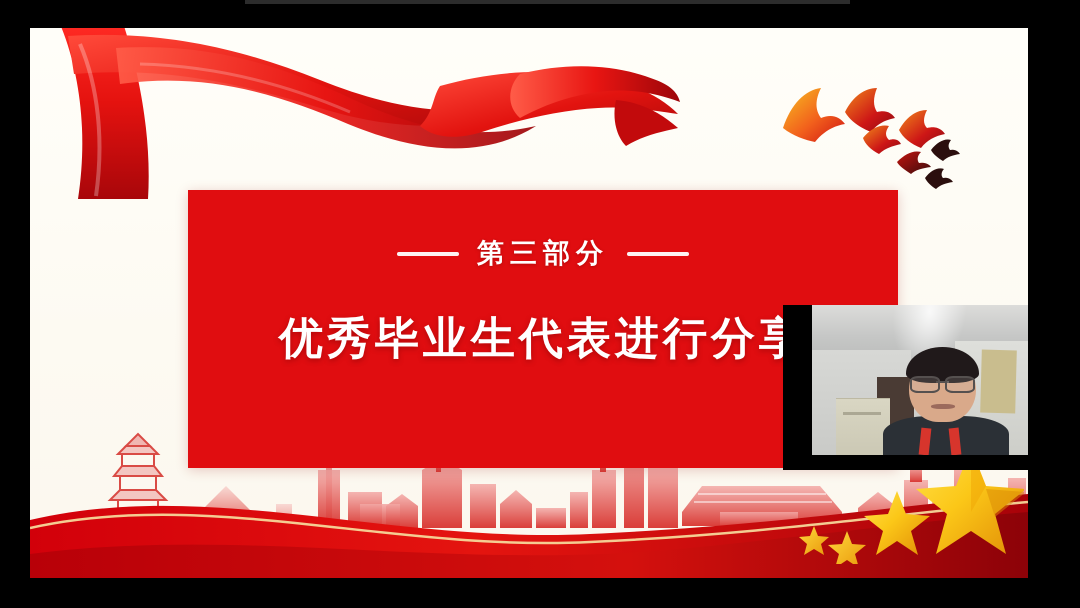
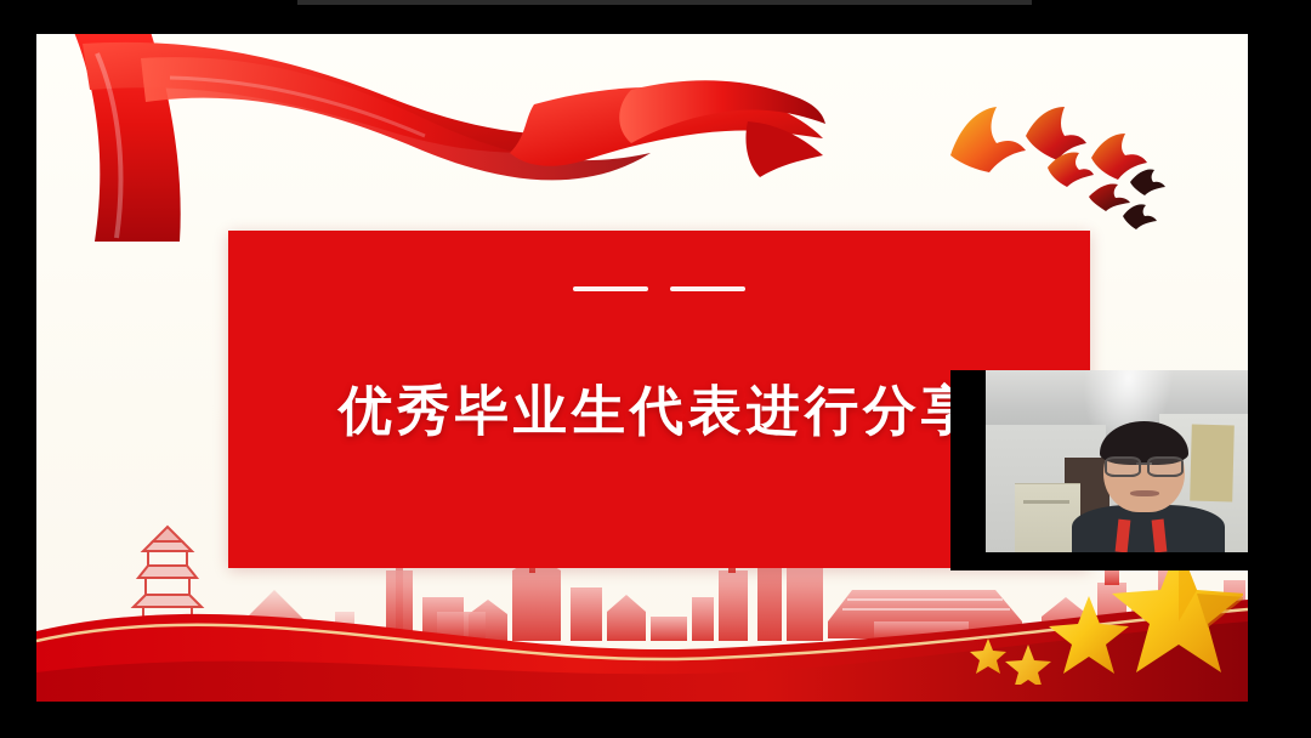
- 第三部分
  优秀毕业生代表进行分
